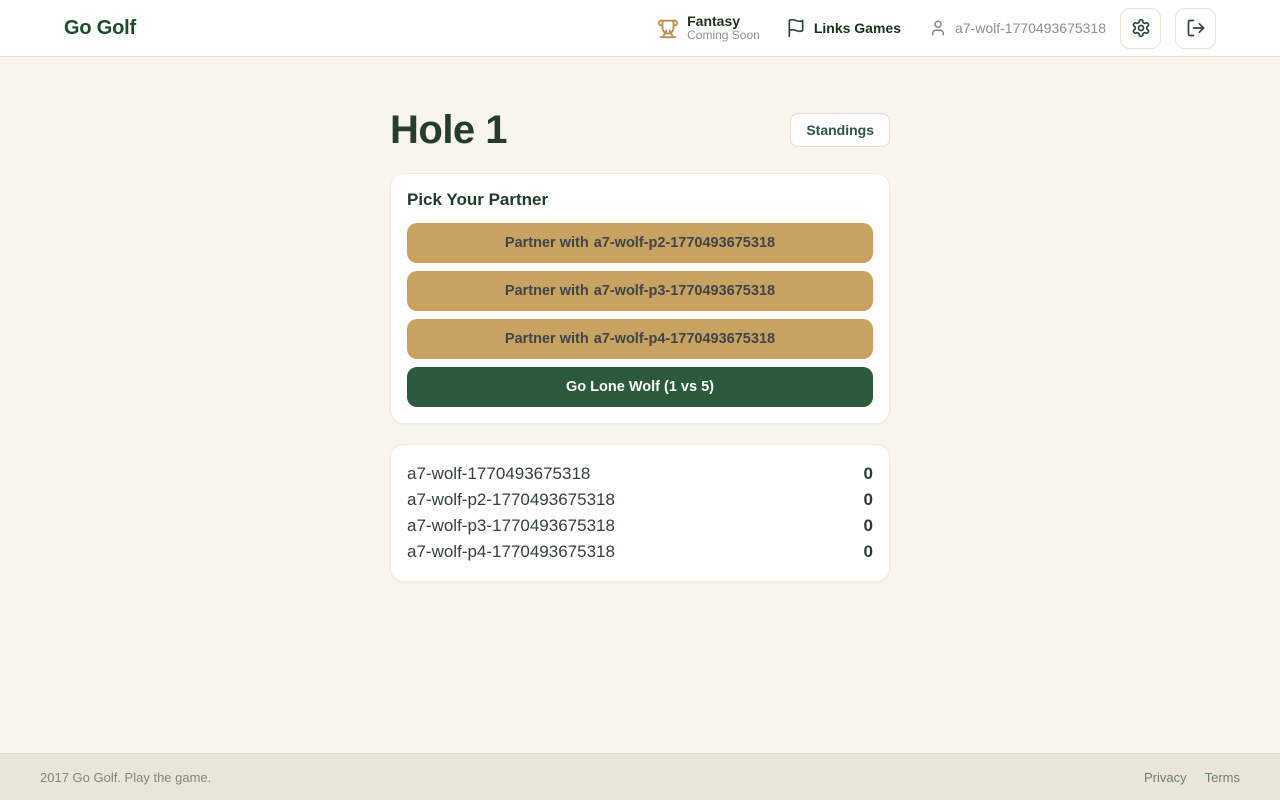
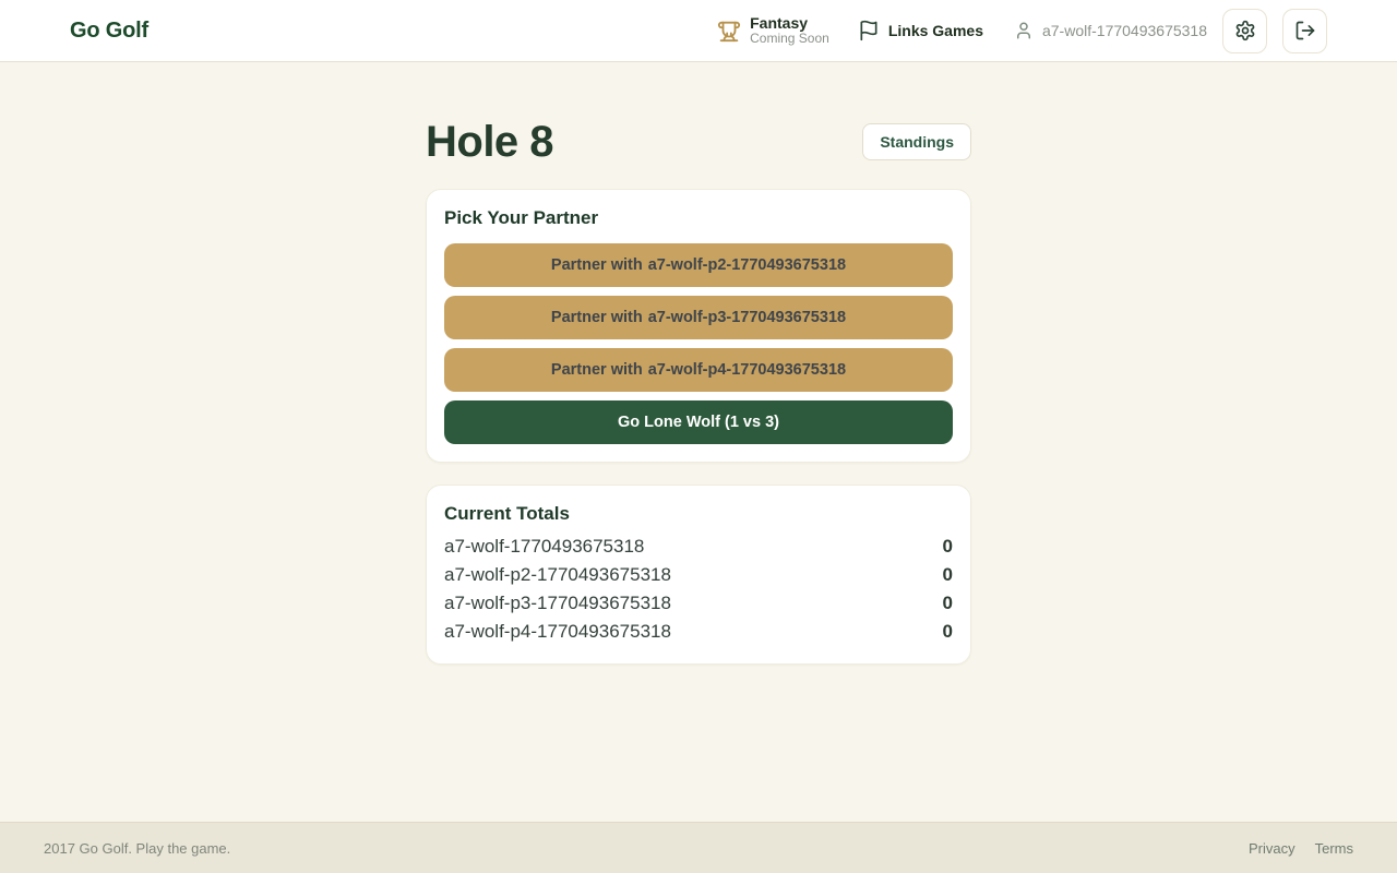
  Go Golf
  Fantasy
  Coming Soon
  Links Games
  a7-wolf-1770493675318
- Hole 1
+ Hole 8
  Standings
  Pick Your Partner
  Partner with
  a7-wolf-p2-1770493675318
  Partner with
  a7-wolf-p3-1770493675318
  Partner with
  a7-wolf-p4-1770493675318
- Go Lone Wolf (1 vs 5)
+ Go Lone Wolf (1 vs 3)
+ Current Totals
  a7-wolf-1770493675318
  0
  a7-wolf-p2-1770493675318
  0
  a7-wolf-p3-1770493675318
  0
  a7-wolf-p4-1770493675318
  0
  2017 Go Golf. Play the game.
  Privacy
  Terms
